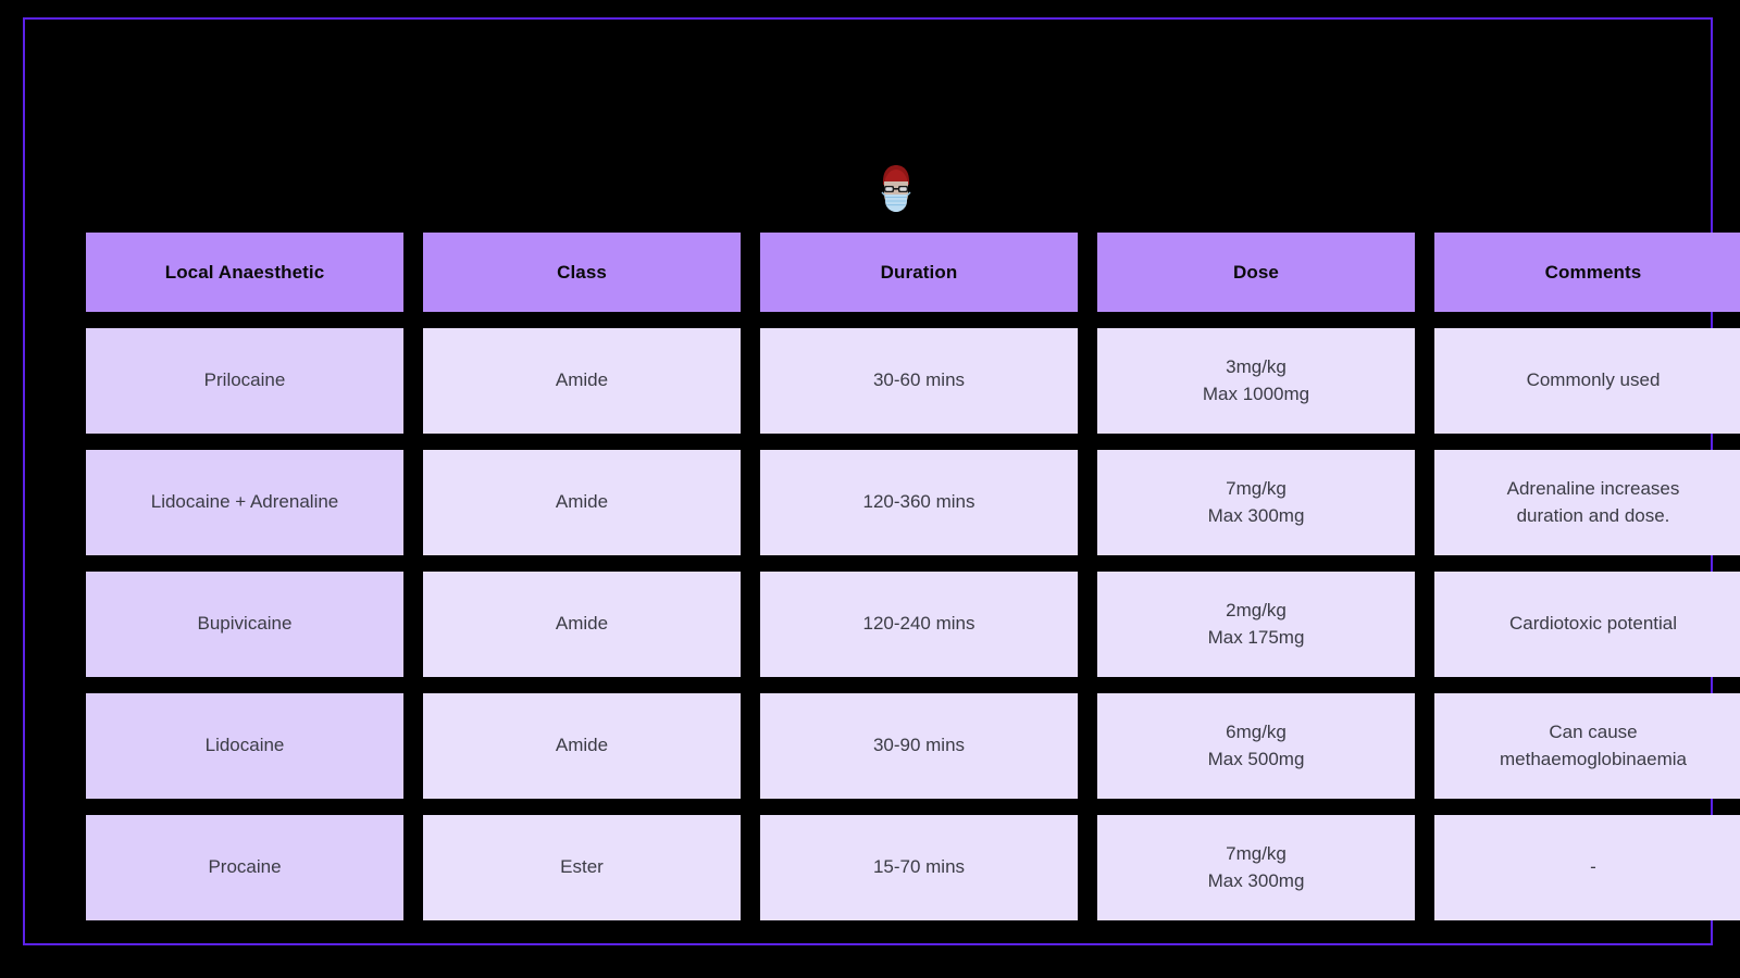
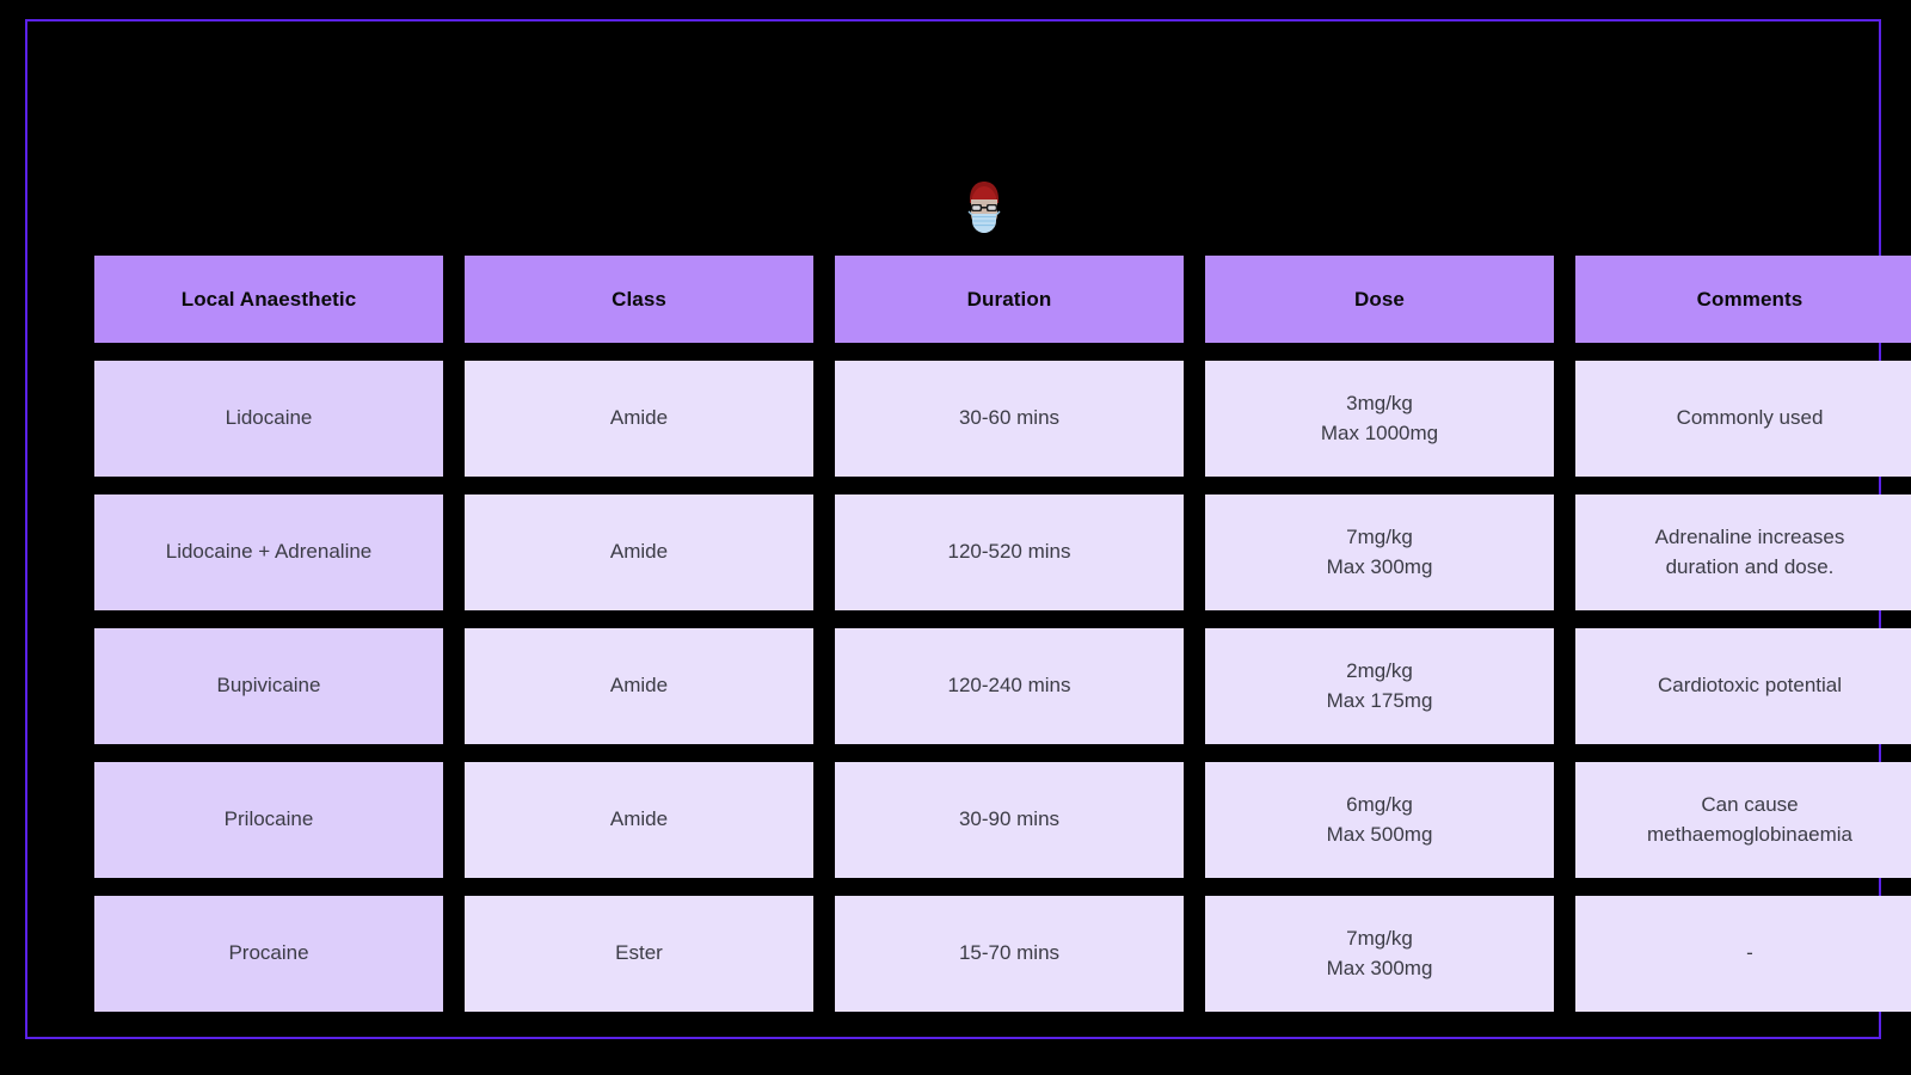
  Local Anaesthetic	Class	Duration	Dose	Comments
- Prilocaine	Amide	30-60 mins	3mg/kg Max 1000mg	Commonly used
+ Lidocaine	Amide	30-60 mins	3mg/kg Max 1000mg	Commonly used
- Lidocaine + Adrenaline	Amide	120-360 mins	7mg/kg Max 300mg	Adrenaline increases duration and dose.
+ Lidocaine + Adrenaline	Amide	120-520 mins	7mg/kg Max 300mg	Adrenaline increases duration and dose.
  Bupivicaine	Amide	120-240 mins	2mg/kg Max 175mg	Cardiotoxic potential
- Lidocaine	Amide	30-90 mins	6mg/kg Max 500mg	Can cause methaemoglobinaemia
+ Prilocaine	Amide	30-90 mins	6mg/kg Max 500mg	Can cause methaemoglobinaemia
  Procaine	Ester	15-70 mins	7mg/kg Max 300mg	-
